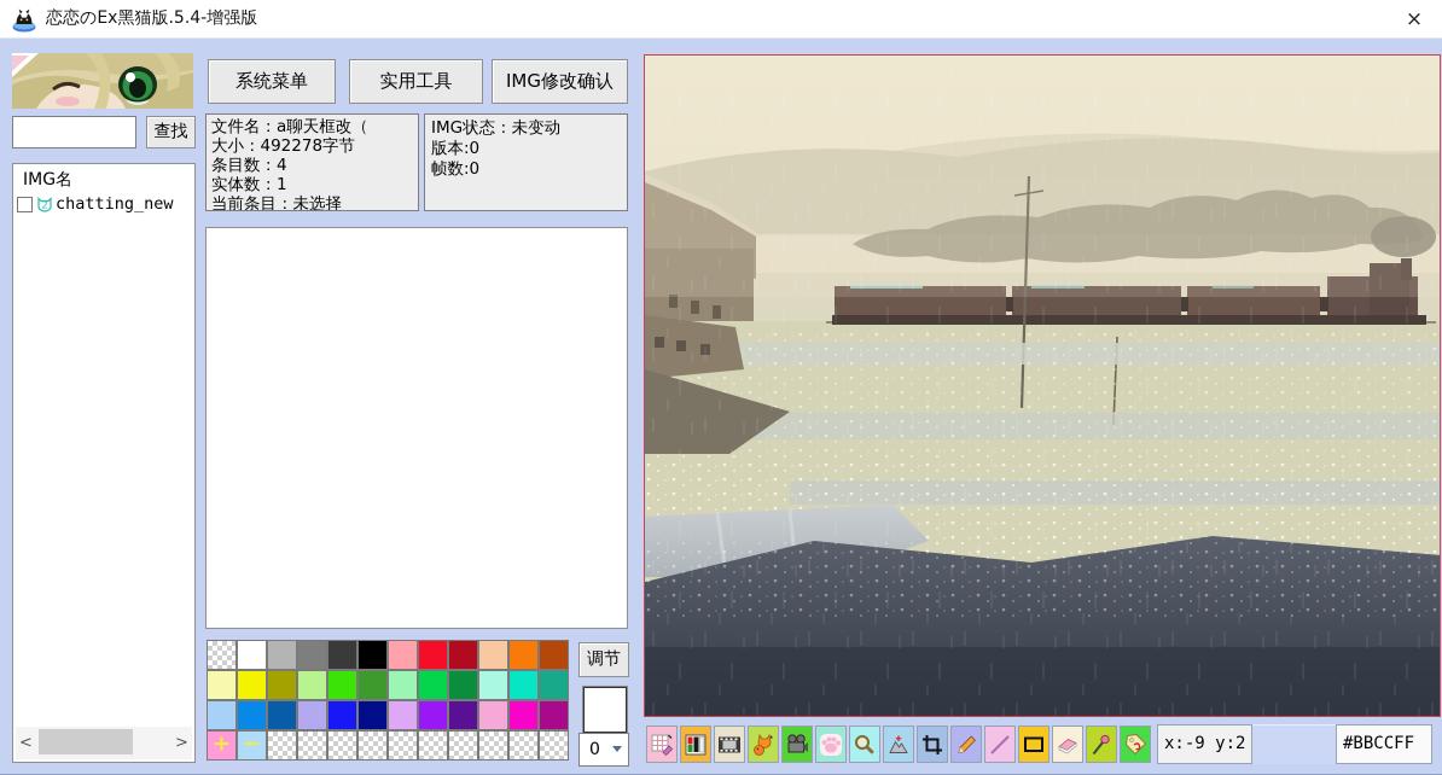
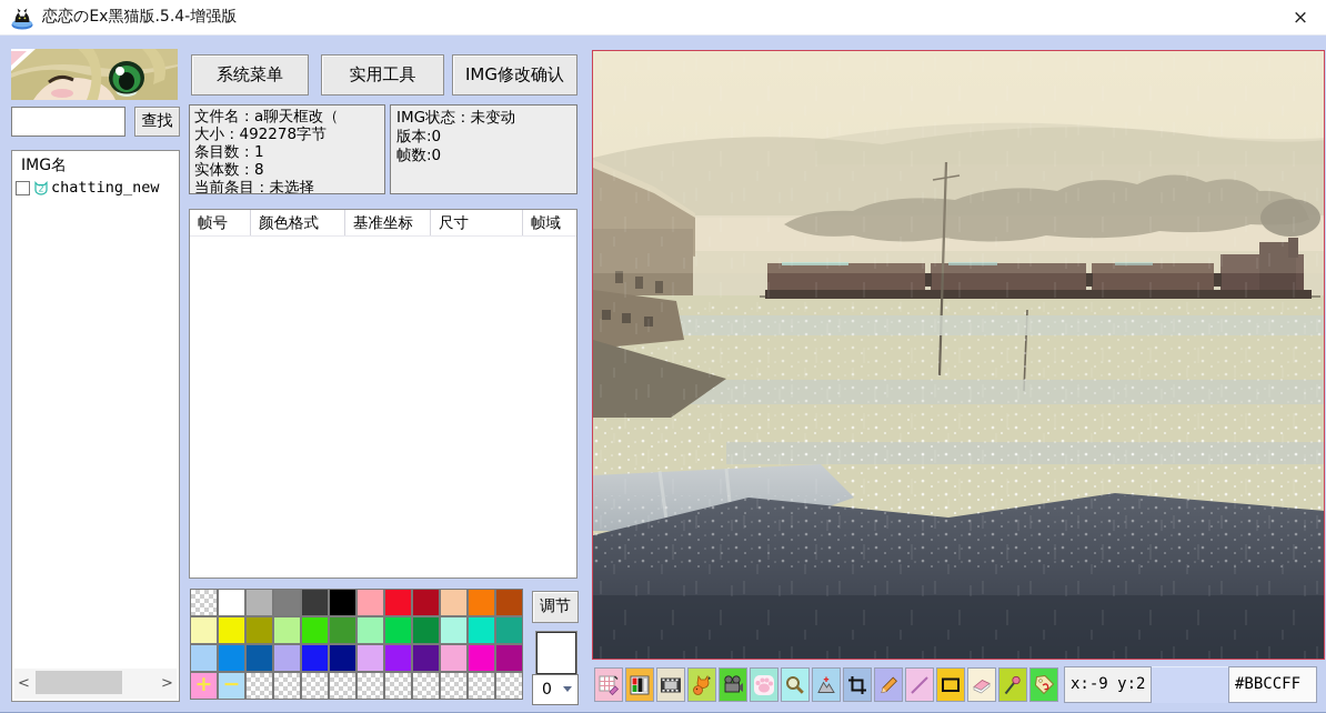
  恋恋のEx黑猫版.5.4-增强版
  ×
  查找
  IMG名
  2
  chatting_new
  <
  >
  系统菜单
  实用工具
  IMG修改确认
  文件名：a聊天框改（
  大小：492278字节
- 条目数：4
+ 条目数：1
- 实体数：1
+ 实体数：8
  当前条目：未选择
  IMG状态：未变动
  版本:0
  帧数:0
+ 帧号
+ 颜色格式
+ 基准坐标
+ 尺寸
+ 帧域
  +
  −
  调节
  0
  x:-9 y:2
  #BBCCFF
